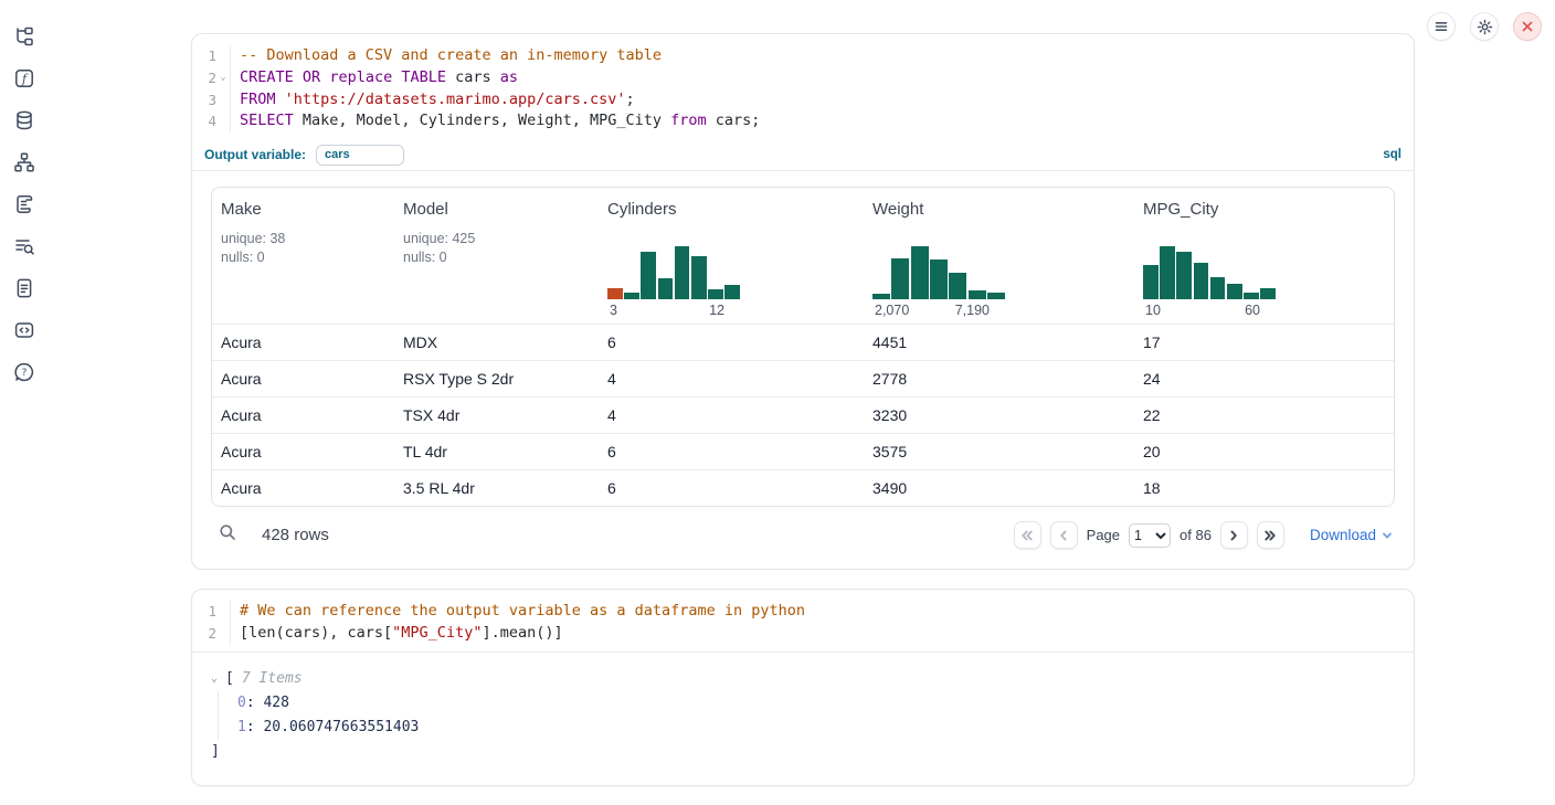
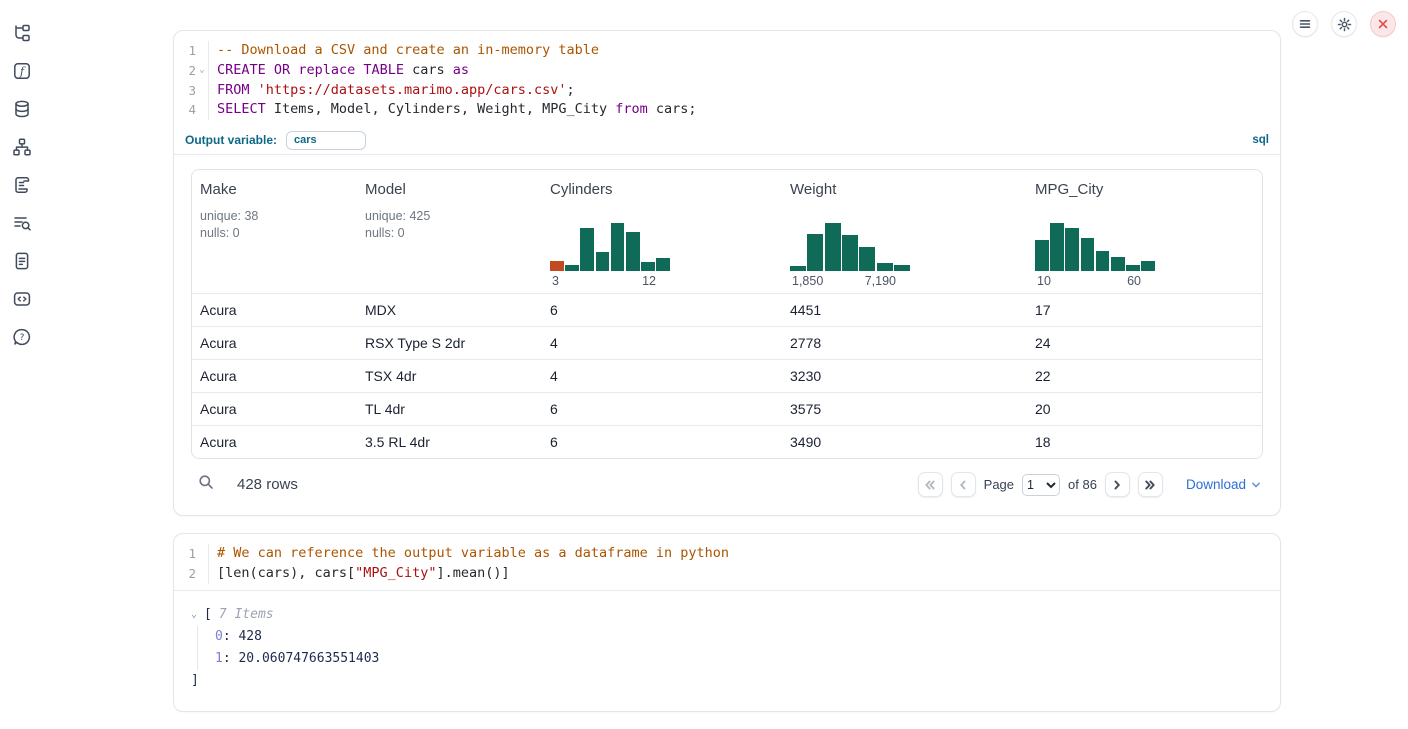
  f
  ?
  1
  -- Download a CSV and create an in-memory table
  2
  ⌄
  CREATE OR replace TABLE cars as
  3
  FROM 'https://datasets.marimo.app/cars.csv';
  4
- SELECT Make, Model, Cylinders, Weight, MPG_City from cars;
+ SELECT Items, Model, Cylinders, Weight, MPG_City from cars;
  Output variable:
  cars
  sql
  Make
  unique: 38
  nulls: 0
  Model
  unique: 425
  nulls: 0
  Cylinders
  3
  12
  Weight
- 2,070
+ 1,850
  7,190
  MPG_City
  10
  60
  Acura
  MDX
  6
  4451
  17
  Acura
  RSX Type S 2dr
  4
  2778
  24
  Acura
  TSX 4dr
  4
  3230
  22
  Acura
  TL 4dr
  6
  3575
  20
  Acura
  3.5 RL 4dr
  6
  3490
  18
  428 rows
  Page
  1
  of 86
  Download
  1
  # We can reference the output variable as a dataframe in python
  2
  [len(cars), cars["MPG_City"].mean()]
  ⌄
  [
  7 Items
  0: 428
  1: 20.060747663551403
  ]
